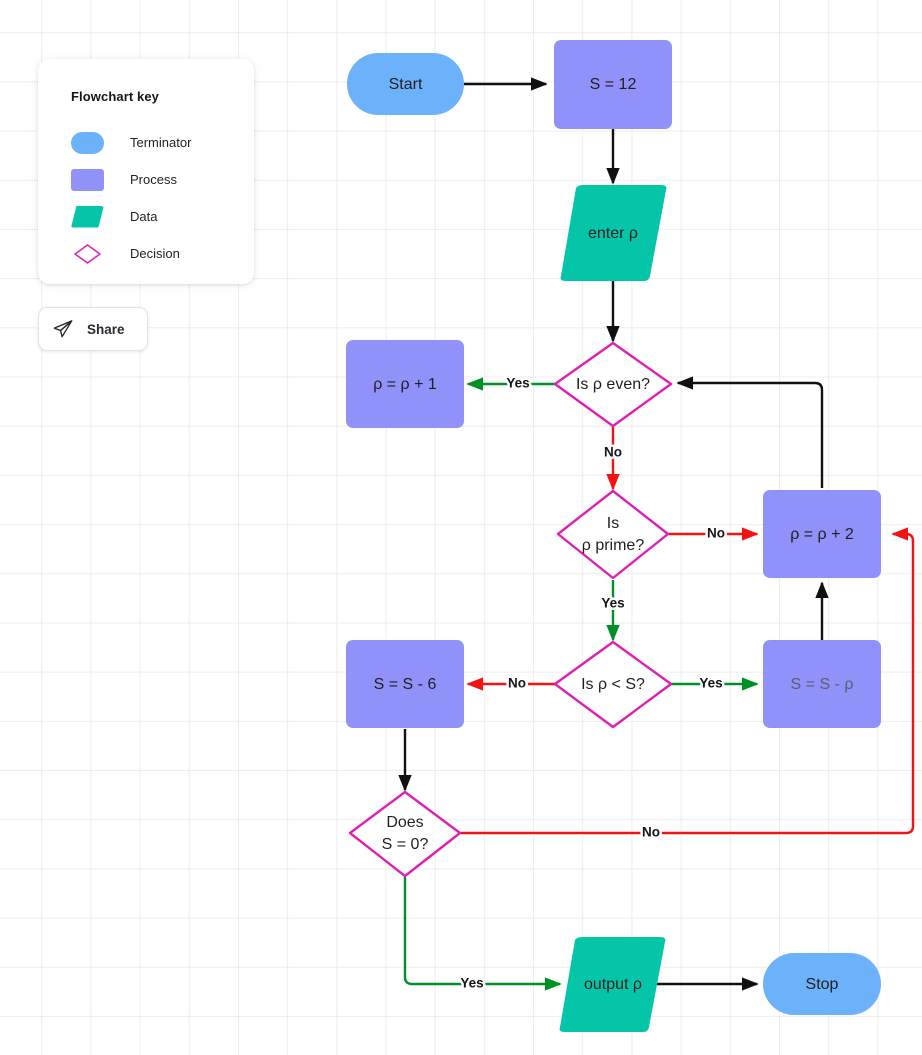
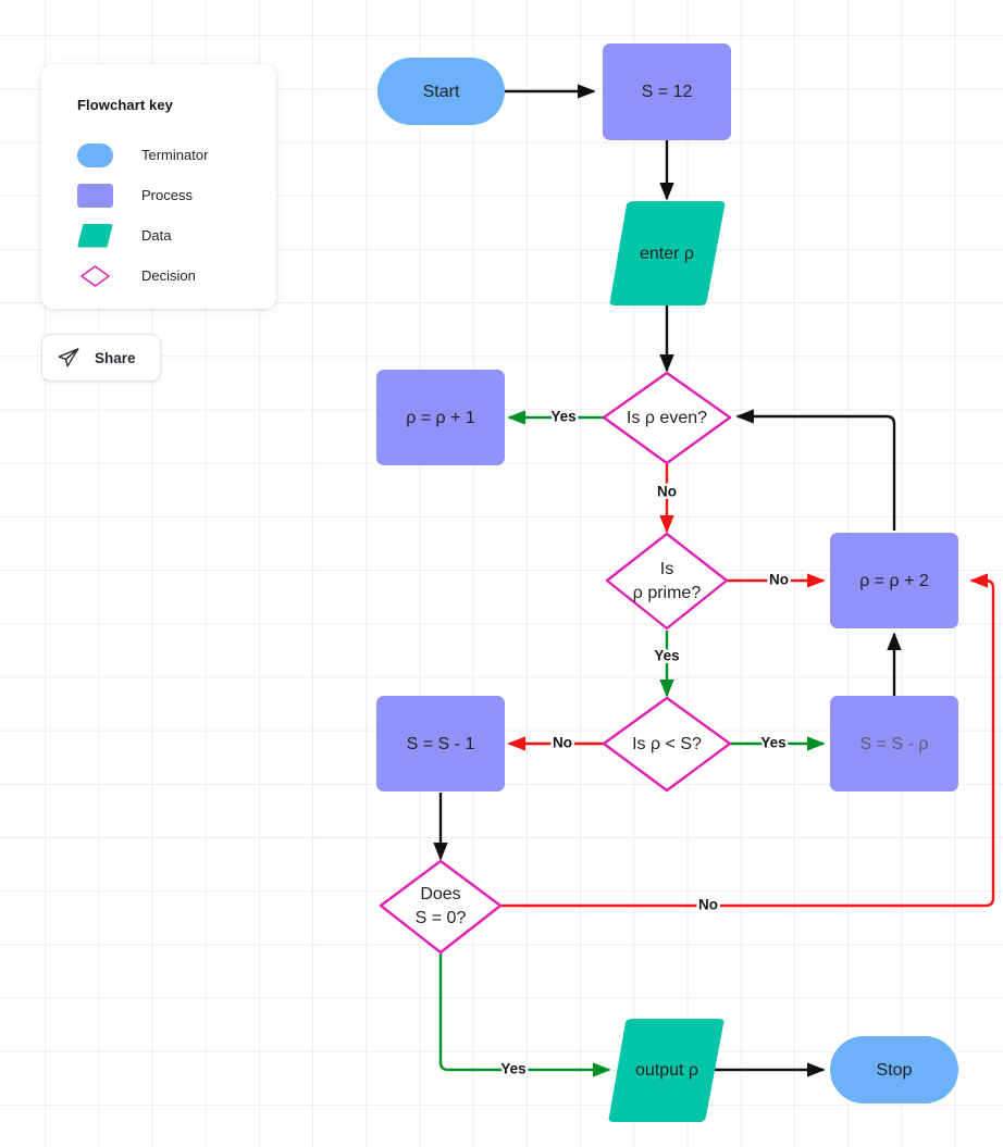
  Start
  S = 12
  enter ρ
  Is ρ even?
  ρ = ρ + 1
  Is
  ρ prime?
  ρ = ρ + 2
  Is ρ < S?
- S = S - 6
+ S = S - 1
  S = S - ρ
  Does
  S = 0?
  output ρ
  Stop
  Yes
  No
  No
  Yes
  No
  Yes
  No
  Yes
  Flowchart key
  Terminator
  Process
  Data
  Decision
  Share
